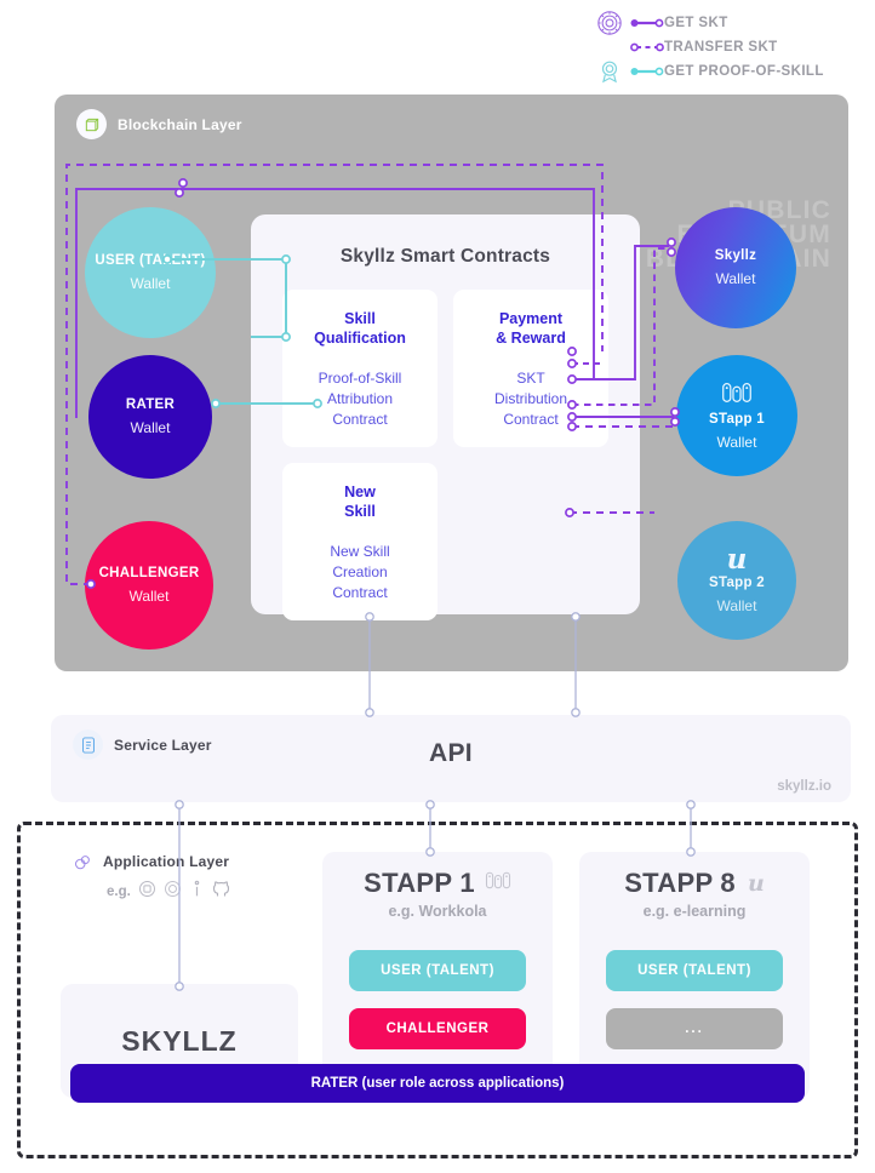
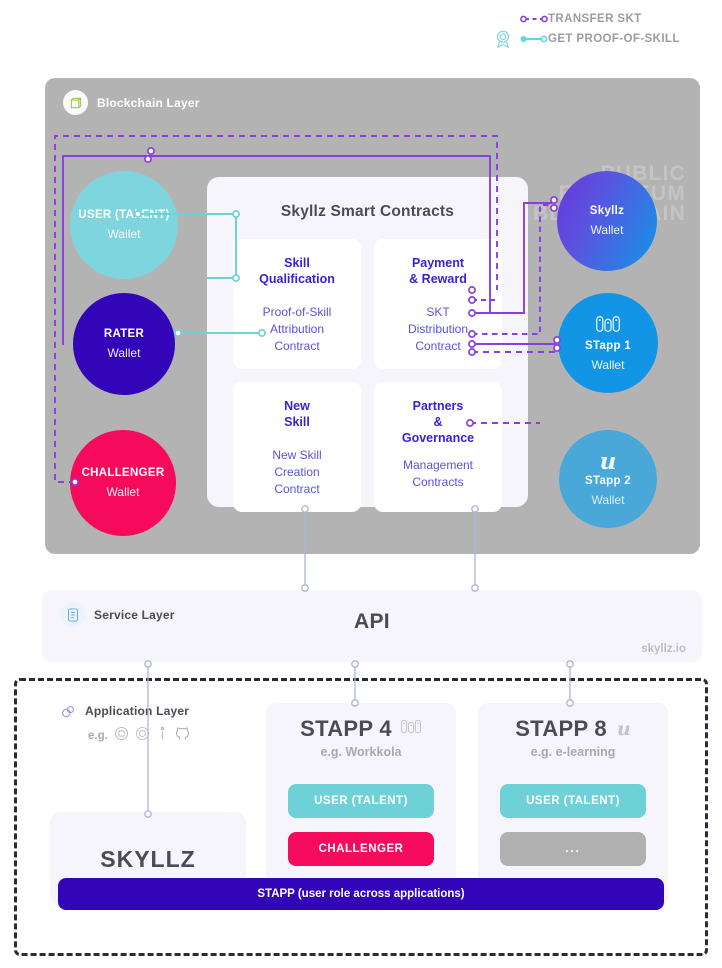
- GET SKT
  TRANSFER SKT
  GET PROOF-OF-SKILL
  Blockchain Layer
  Wallet
  RATER
  Wallet
  CHALLENGER
  Wallet
  Skyllz
  Wallet
  STapp 1
  Wallet
  𝒖
  STapp 2
  Wallet
  Skyllz Smart Contracts
  Skill
  Qualification
  Proof-of-Skill
  Attribution
  Contract
  Payment
  & Reward
  SKT
  Distribution
  Contract
  New
  Skill
  New Skill
  Creation
  Contract
+ Partners
+ &
+ Governance
+ Management
+ Contracts
  Service Layer
  API
  skyllz.io
  Application Layer
  e.g.
- STAPP 1
+ STAPP 4
  e.g. Workkola
  USER (TALENT)
  CHALLENGER
  STAPP 8
  𝒖
  e.g. e-learning
  USER (TALENT)
  ...
  SKYLLZ
- RATER (user role across applications)
+ STAPP (user role across applications)
